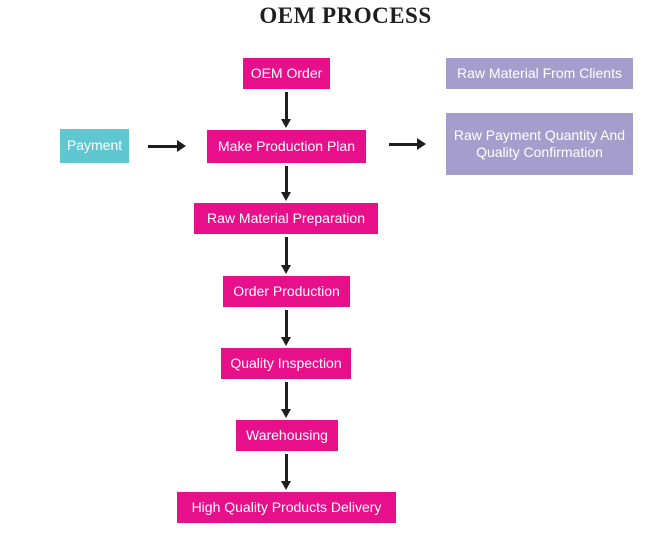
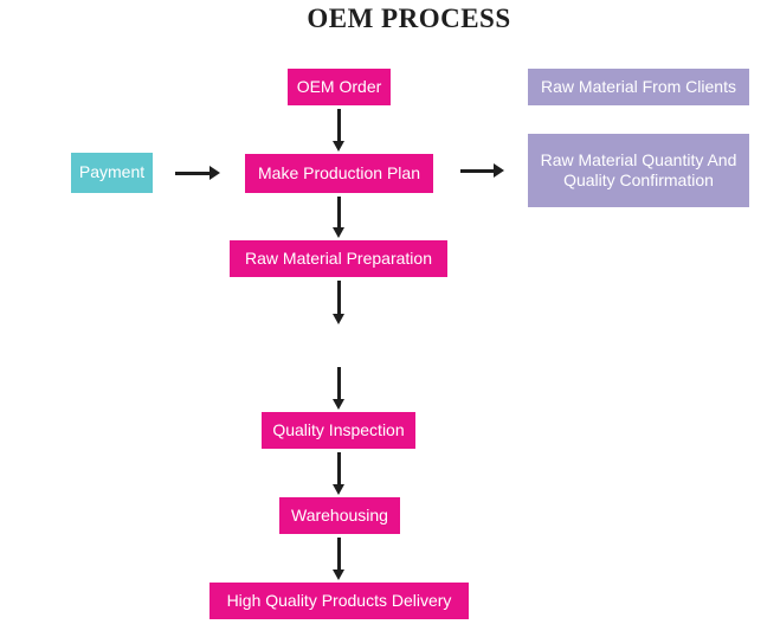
  OEM PROCESS
  OEM Order
  Make Production Plan
  Raw Material Preparation
- Order Production
  Quality Inspection
  Warehousing
  High Quality Products Delivery
  Payment
  Raw Material From Clients
- Raw Payment Quantity And Quality Confirmation
+ Raw Material Quantity And Quality Confirmation
